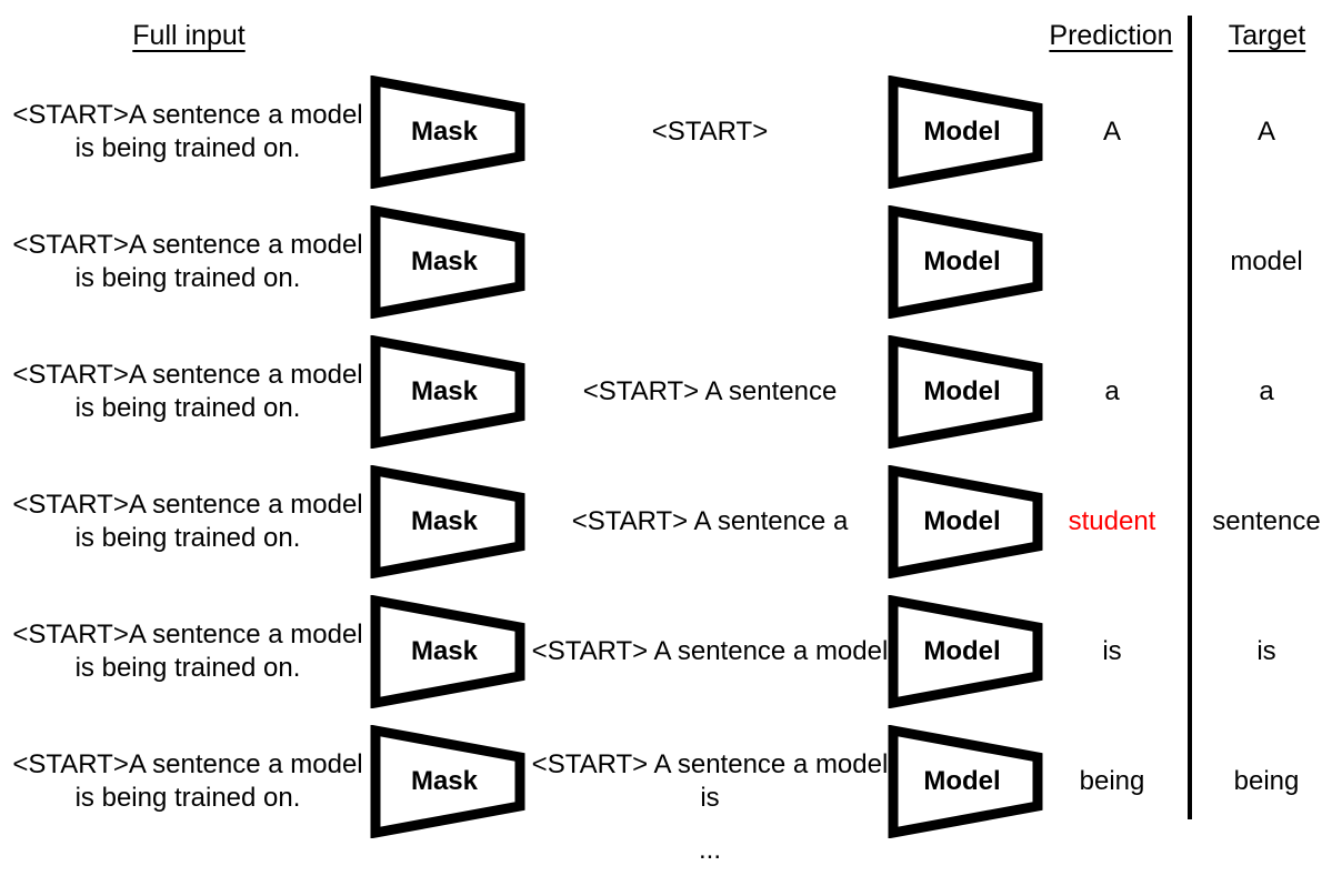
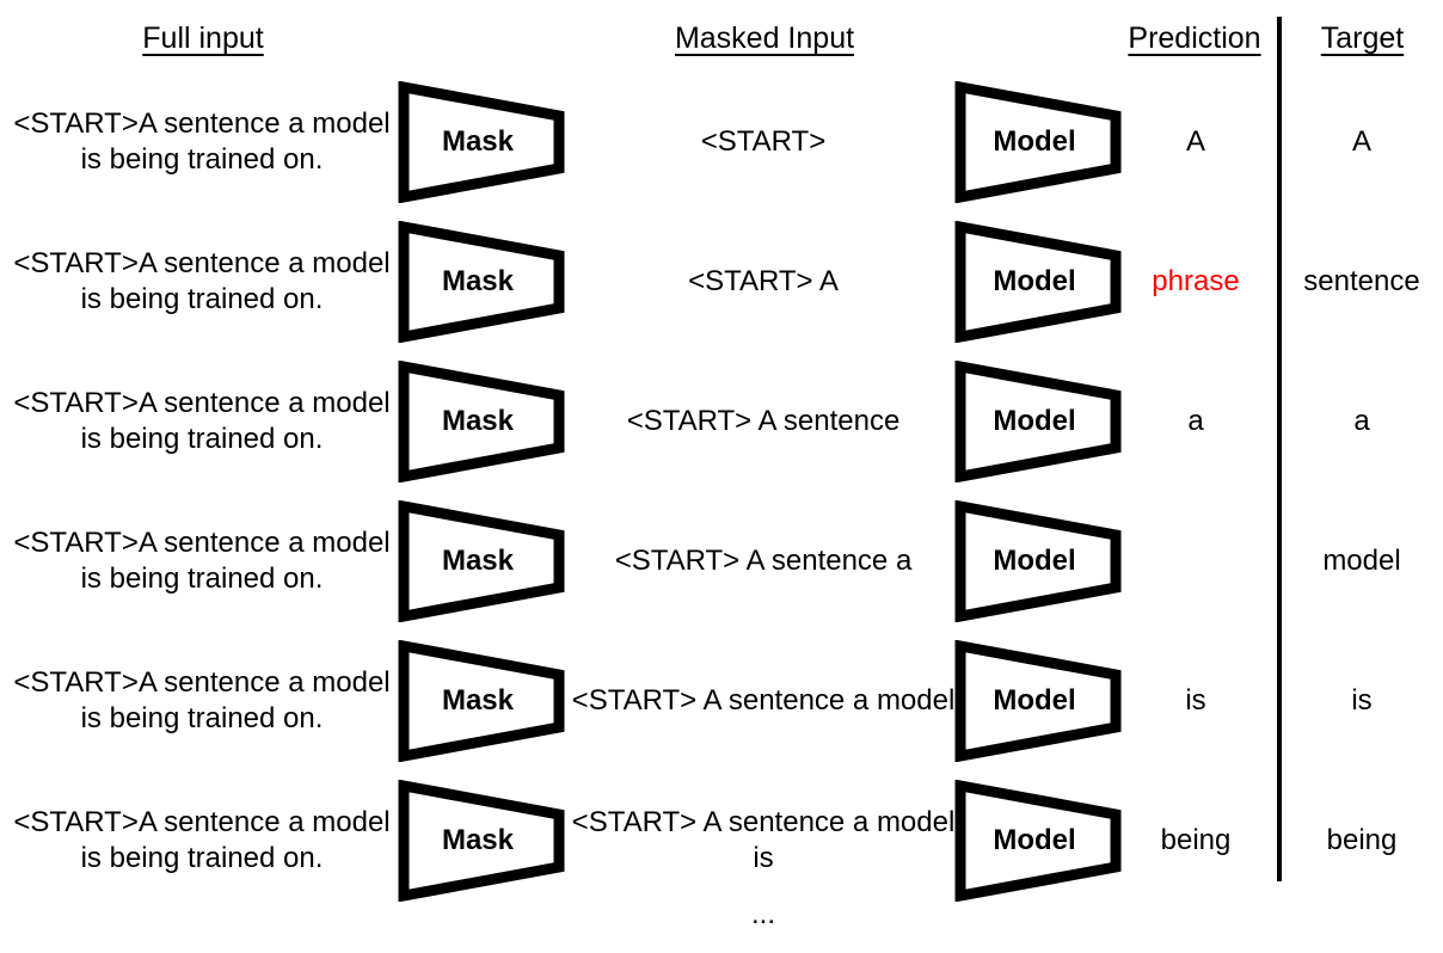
  Full input
+ Masked Input
  Prediction
  Target
  <START>A sentence a model is being trained on.
  Mask
  <START>
  Model
  A
  A
  <START>A sentence a model is being trained on.
  Mask
+ <START> A
  Model
+ phrase
- model
+ sentence
  <START>A sentence a model is being trained on.
  Mask
  <START> A sentence
  Model
  a
  a
  <START>A sentence a model is being trained on.
  Mask
  <START> A sentence a
  Model
- student
- sentence
+ model
  <START>A sentence a model is being trained on.
  Mask
  <START> A sentence a model
  Model
  is
  is
  <START>A sentence a model is being trained on.
  Mask
  <START> A sentence a model is
  Model
  being
  being
  ...
